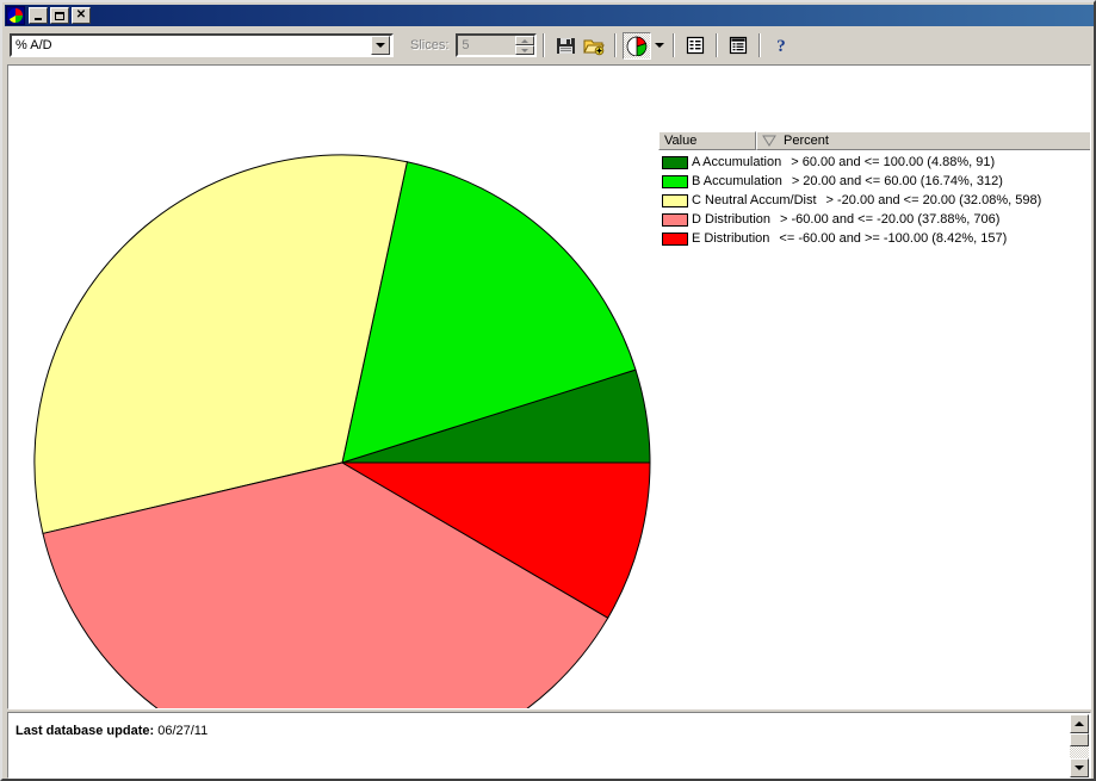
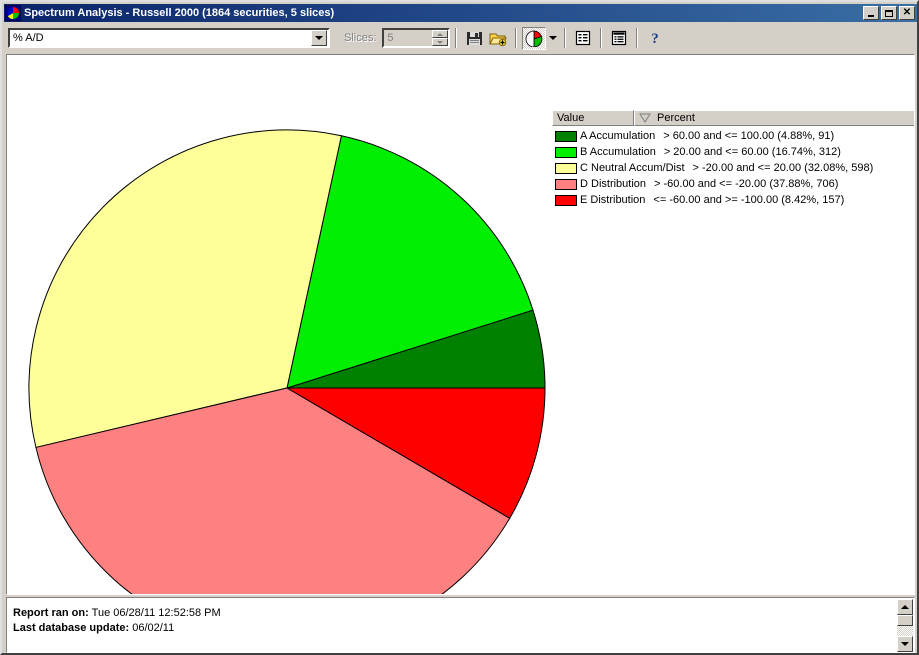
+ Spectrum Analysis - Russell 2000 (1864 securities, 5 slices)
  ✕
  % A/D
  Slices:
  5
  ?
  Value
  Percent
  A Accumulation
  > 60.00 and <= 100.00 (4.88%, 91)
  B Accumulation
  > 20.00 and <= 60.00 (16.74%, 312)
  C Neutral Accum/Dist
  > -20.00 and <= 20.00 (32.08%, 598)
  D Distribution
  > -60.00 and <= -20.00 (37.88%, 706)
  E Distribution
  <= -60.00 and >= -100.00 (8.42%, 157)
+ Report ran on: Tue 06/28/11 12:52:58 PM
- Last database update: 06/27/11
+ Last database update: 06/02/11
